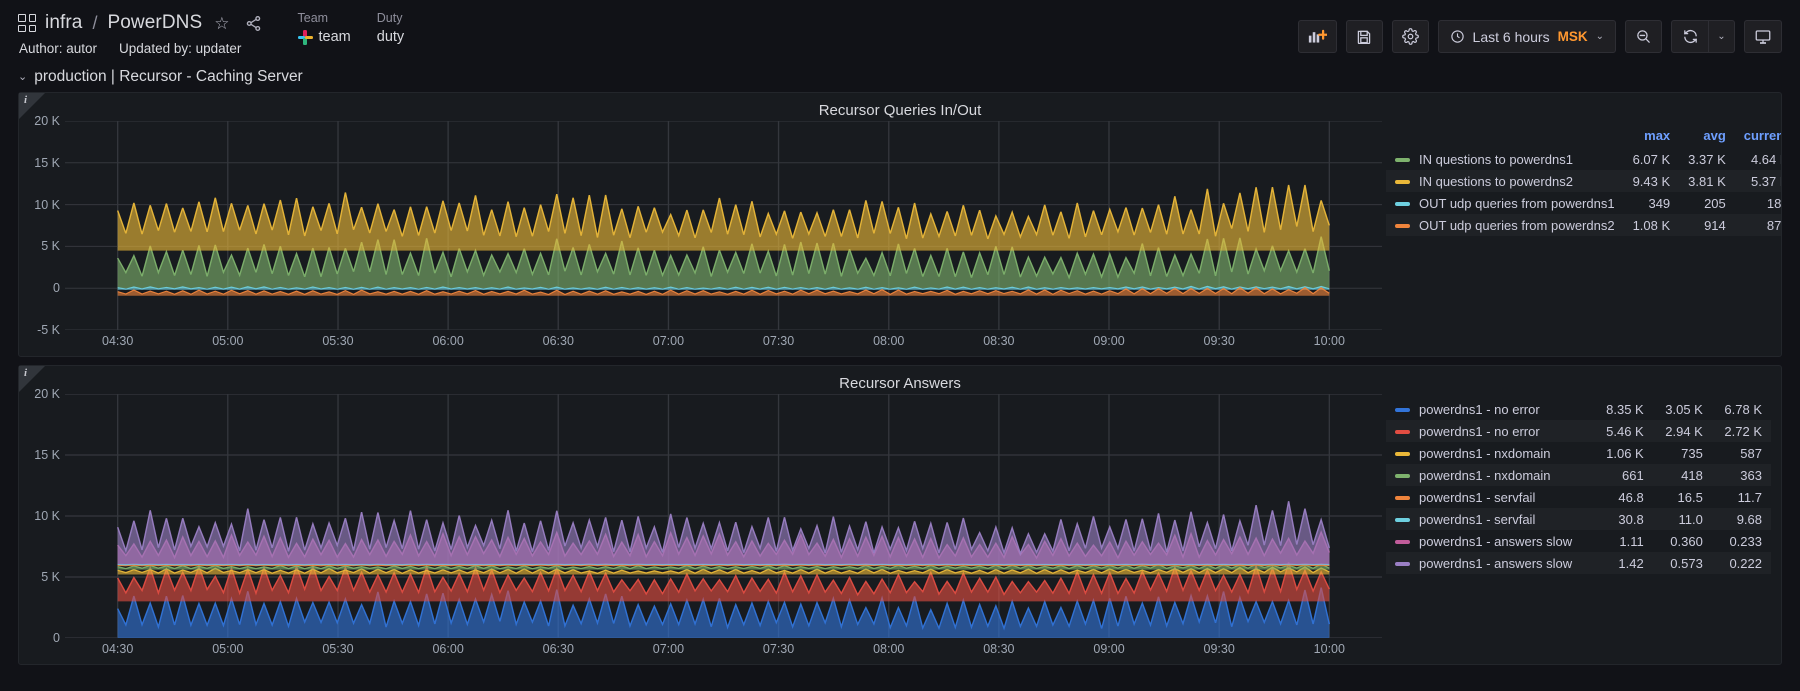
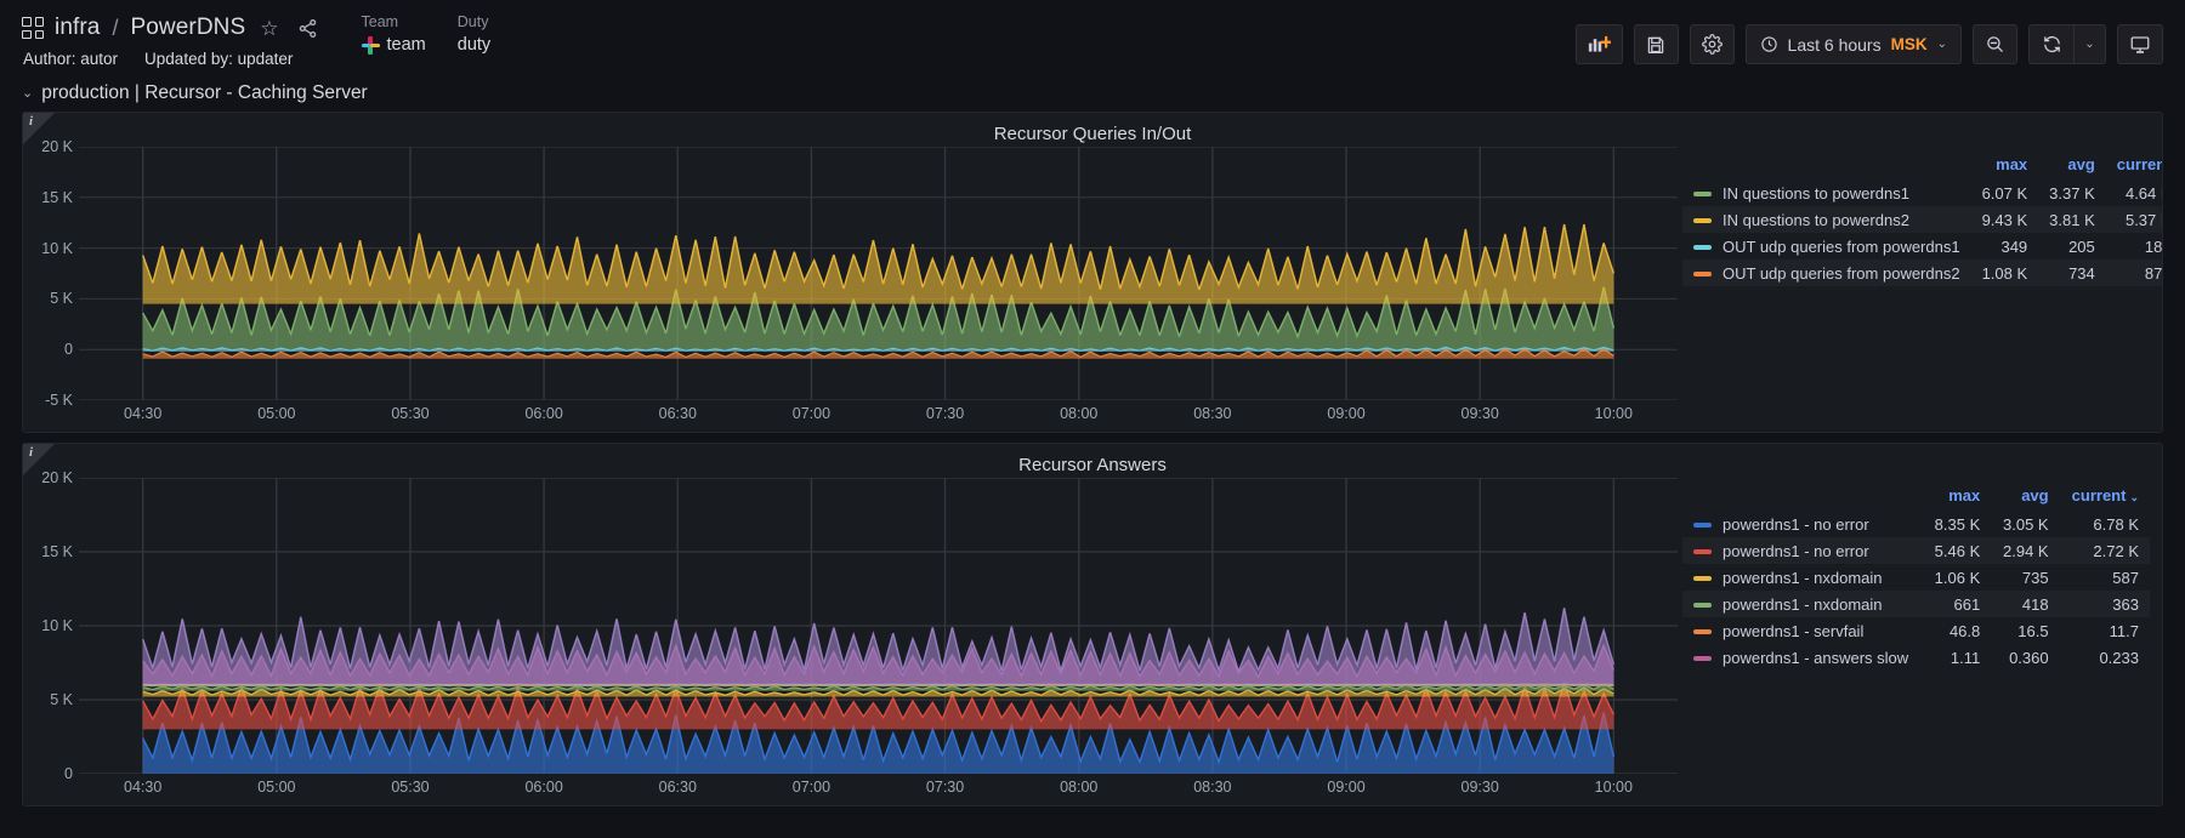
  infra
  /
  PowerDNS
  ☆
  Author: autor
  Updated by: updater
  Team
  team
  Duty
  duty
  Last 6 hours
  MSK
  ⌄
  ⌄
  ⌄
  production | Recursor - Caching Server
  i
  Recursor Queries In/Out
  20 K
  15 K
  10 K
  5 K
  0
  -5 K
  04:30
  05:00
  05:30
  06:00
  06:30
  07:00
  07:30
  08:00
  08:30
  09:00
  09:30
  10:00
  	max	avg	curren
  IN questions to powerdns1	6.07 K	3.37 K	4.64
  IN questions to powerdns2	9.43 K	3.81 K	5.37
  OUT udp queries from powerdns1	349	205	18
- OUT udp queries from powerdns2	1.08 K	914	87
+ OUT udp queries from powerdns2	1.08 K	734	87
  i
  Recursor Answers
  20 K
  15 K
  10 K
  5 K
  0
  04:30
  05:00
  05:30
  06:00
  06:30
  07:00
  07:30
  08:00
  08:30
  09:00
  09:30
  10:00
+ 	max	avg	current ⌄
  powerdns1 - no error	8.35 K	3.05 K	6.78 K
  powerdns1 - no error	5.46 K	2.94 K	2.72 K
  powerdns1 - nxdomain	1.06 K	735	587
  powerdns1 - nxdomain	661	418	363
  powerdns1 - servfail	46.8	16.5	11.7
- powerdns1 - servfail	30.8	11.0	9.68
  powerdns1 - answers slow	1.11	0.360	0.233
- powerdns1 - answers slow	1.42	0.573	0.222
